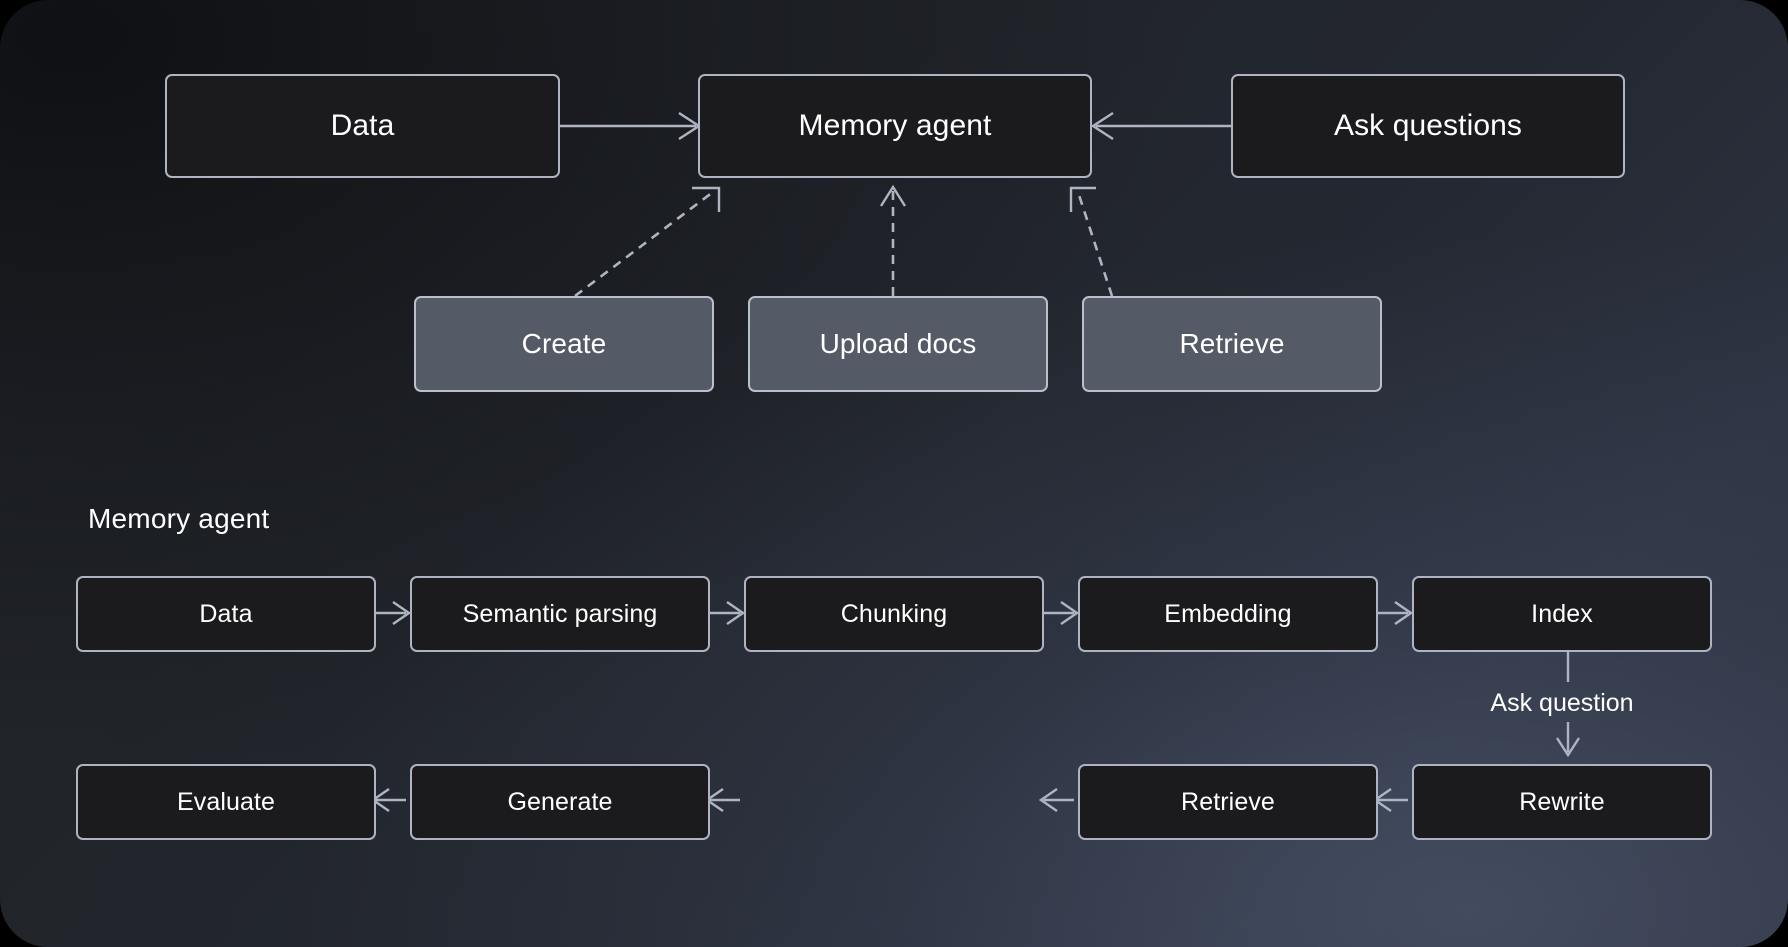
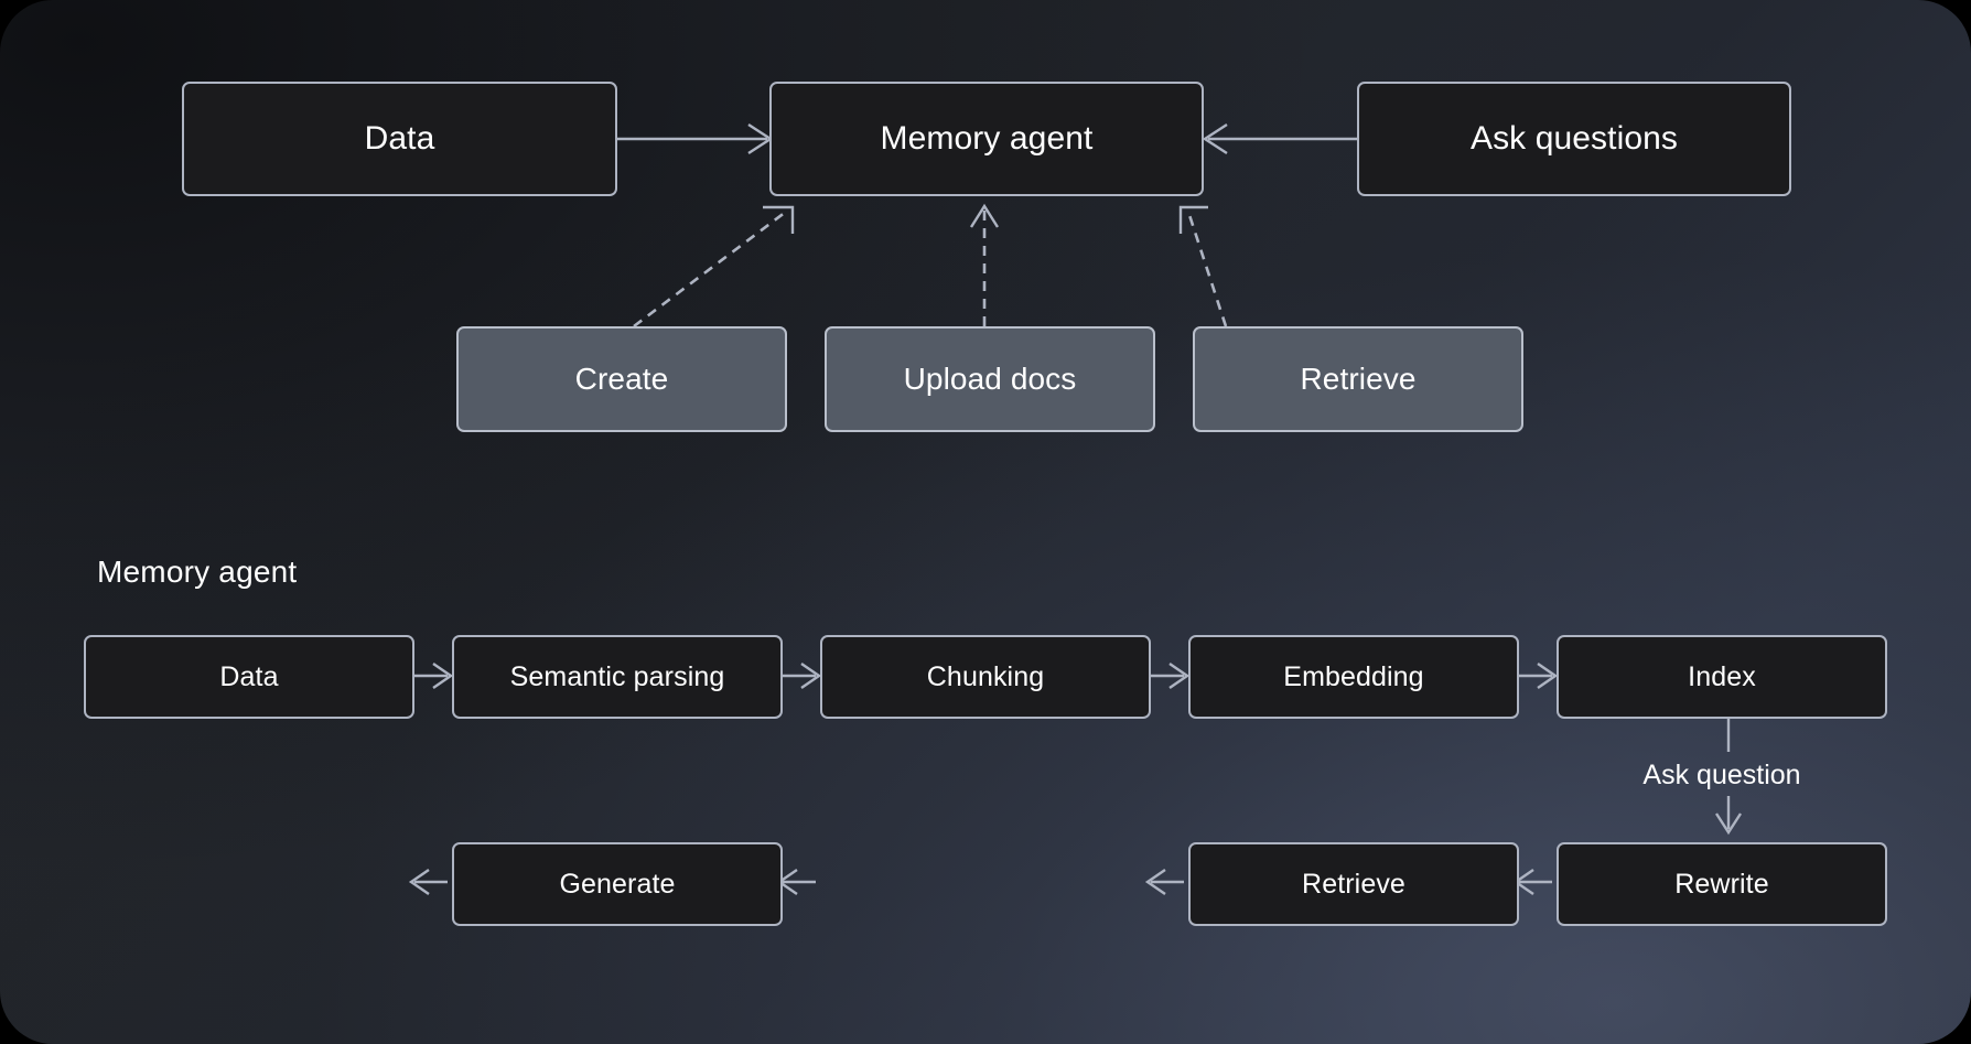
  Data
  Memory agent
  Ask questions
  Create
  Upload docs
  Retrieve
  Memory agent
  Data
  Semantic parsing
  Chunking
  Embedding
  Index
  Ask question
- Evaluate
  Generate
  Retrieve
  Rewrite
